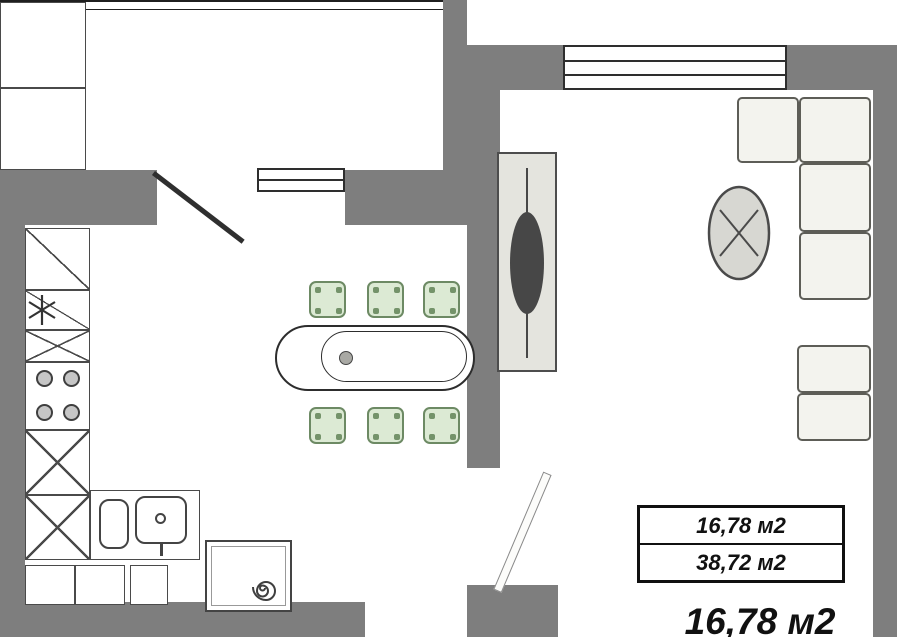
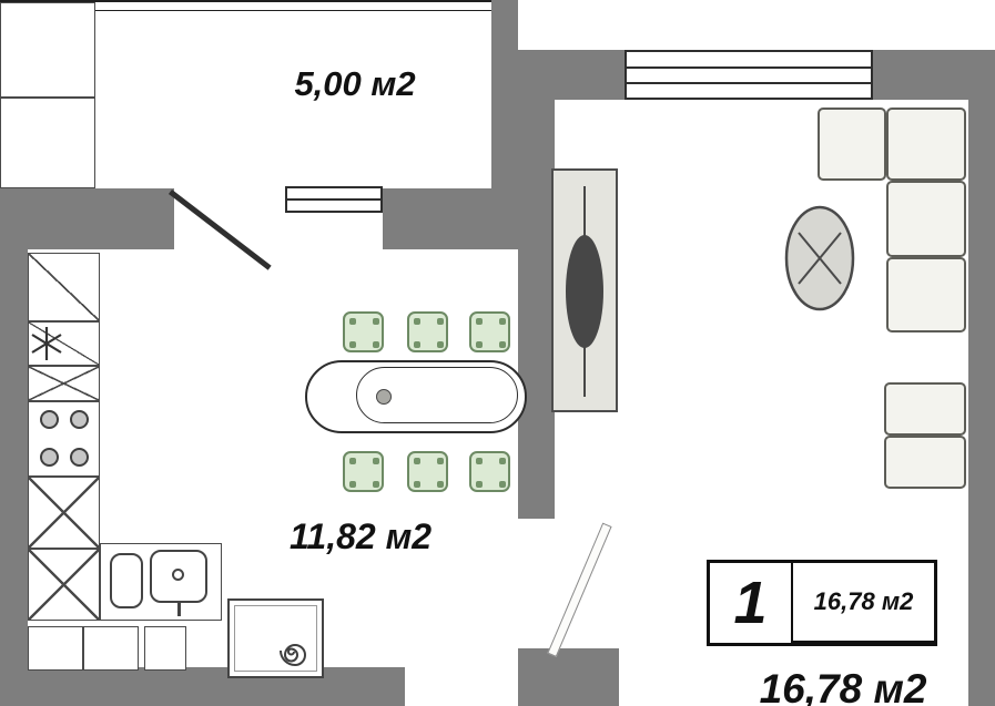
+ 5,00 м2
+ 11,82 м2
+ 1
  16,78 м2
- 38,72 м2
  16,78 м2
